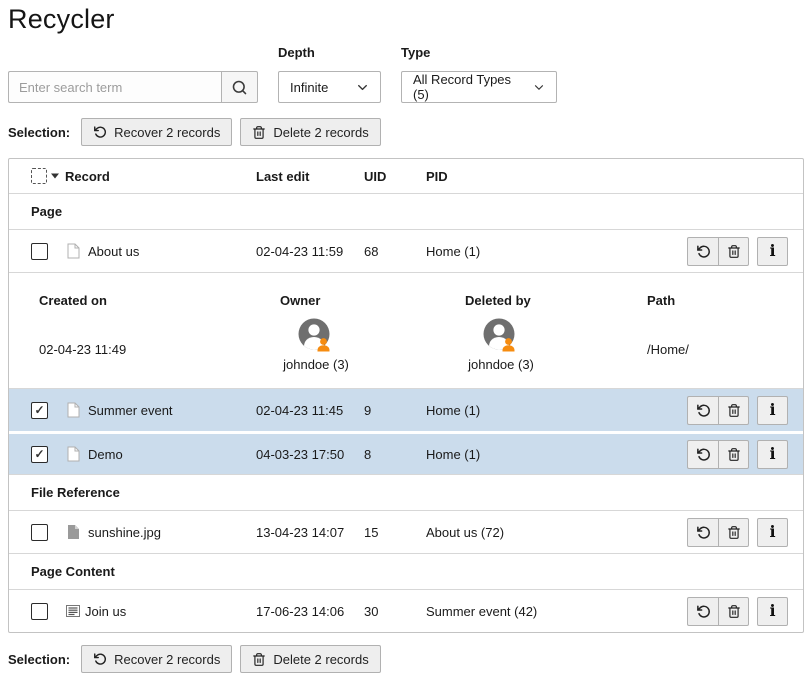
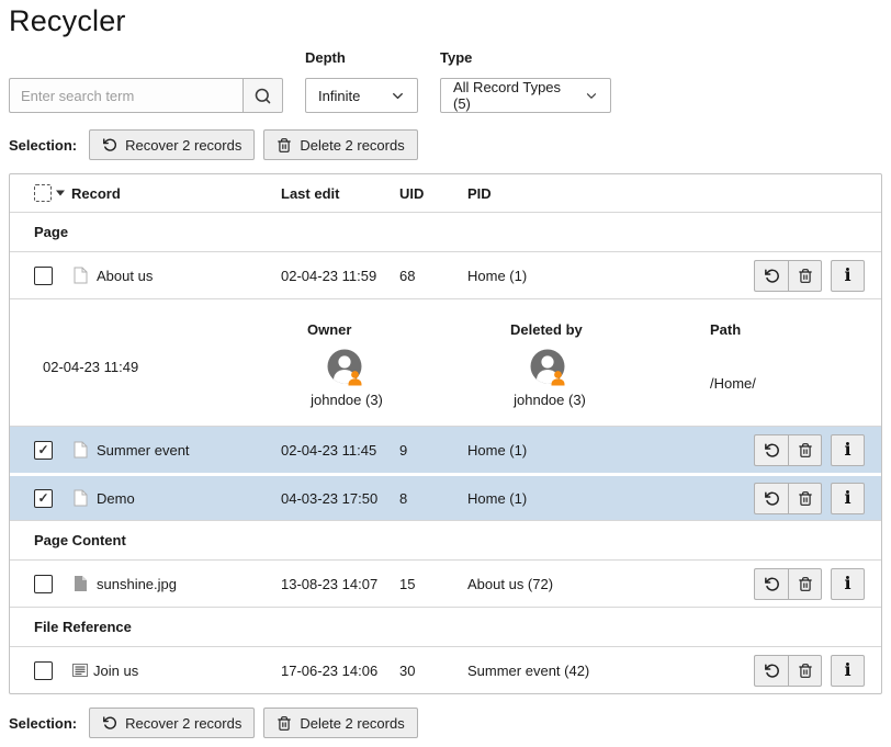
  Recycler
  Enter search term
  Depth
  Infinite
  Type
  All Record Types (5)
  Selection:
  Recover 2 records
  Delete 2 records
  Record
  Last edit
  UID
  PID
  Page
  About us
  02-04-23 11:59
  68
  Home (1)
  i
- Created on
  02-04-23 11:49
  Owner
  johndoe (3)
  Deleted by
  johndoe (3)
  Path
  /Home/
  Summer event
  02-04-23 11:45
  9
  Home (1)
  i
  Demo
  04-03-23 17:50
  8
  Home (1)
  i
- File Reference
+ Page Content
  sunshine.jpg
- 13-04-23 14:07
+ 13-08-23 14:07
  15
  About us (72)
  i
- Page Content
+ File Reference
  Join us
  17-06-23 14:06
  30
  Summer event (42)
  i
  Selection:
  Recover 2 records
  Delete 2 records
